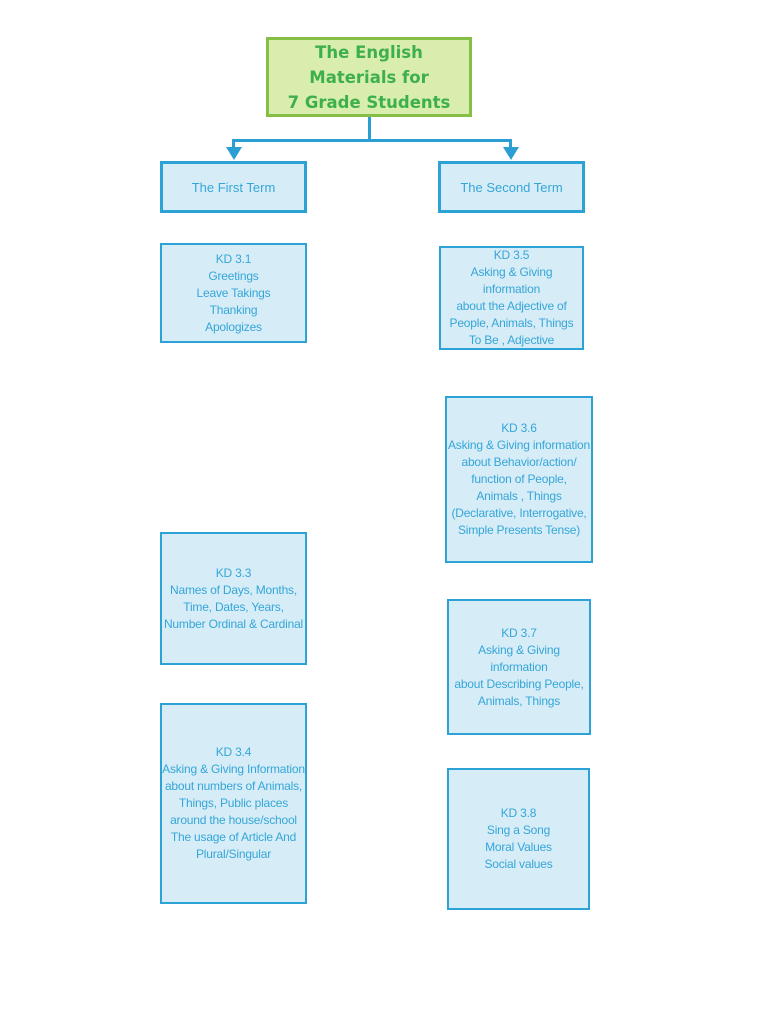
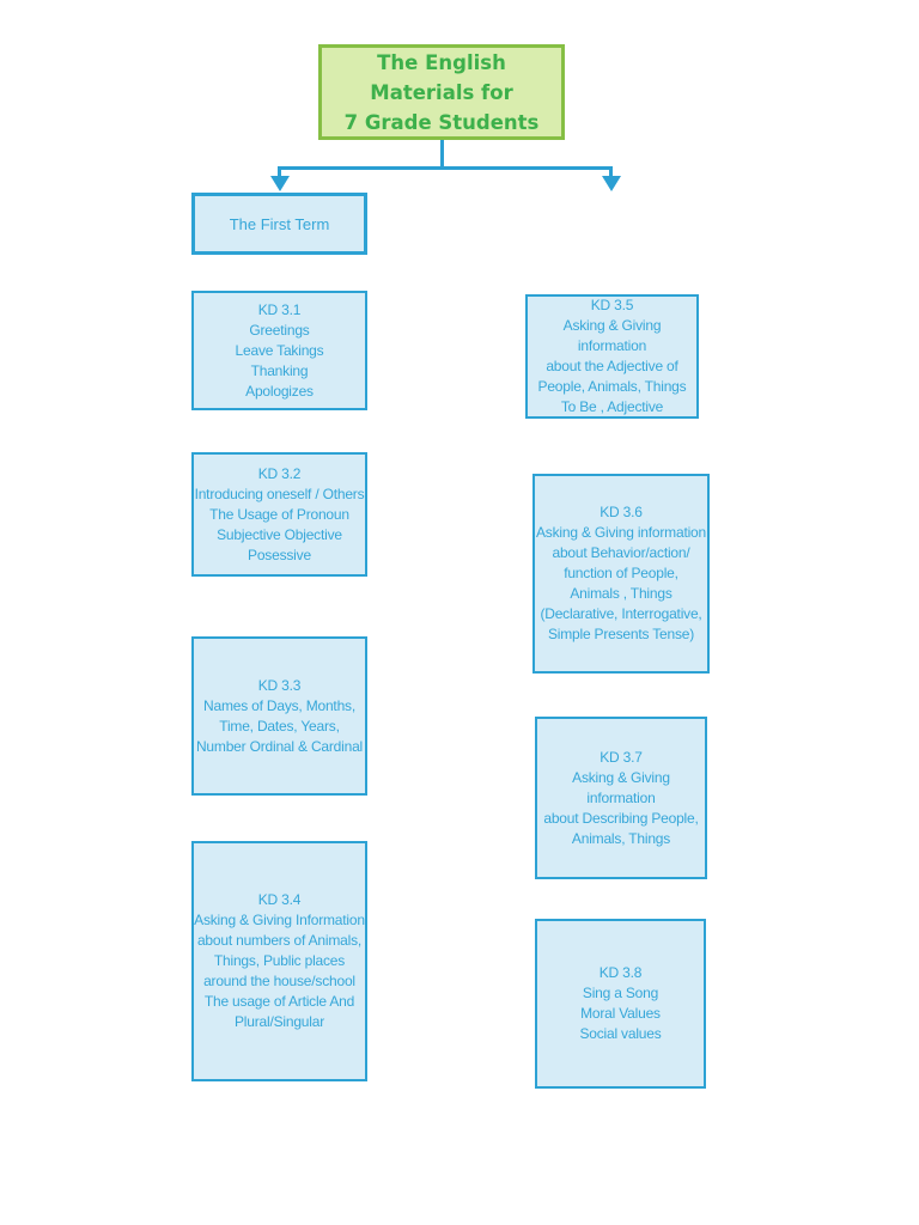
  The English Materials for
  7 Grade Students
  The First Term
- The Second Term
  KD 3.1
  Greetings
  Leave Takings
  Thanking
  Apologizes
+ KD 3.2
+ Introducing oneself / Others
+ The Usage of Pronoun
+ Subjective Objective
+ Posessive
  KD 3.3
  Names of Days, Months,
  Time, Dates, Years,
  Number Ordinal & Cardinal
  KD 3.4
  Asking & Giving Information
  about numbers of Animals,
  Things, Public places
  around the house/school
  The usage of Article And
  Plural/Singular
  KD 3.5
  Asking & Giving information
  about the Adjective of
  People, Animals, Things
  To Be , Adjective
  KD 3.6
  Asking & Giving information
  about Behavior/action/
  function of People,
  Animals , Things
  (Declarative, Interrogative,
  Simple Presents Tense)
  KD 3.7
  Asking & Giving information
  about Describing People,
  Animals, Things
  KD 3.8
  Sing a Song
  Moral Values
  Social values
